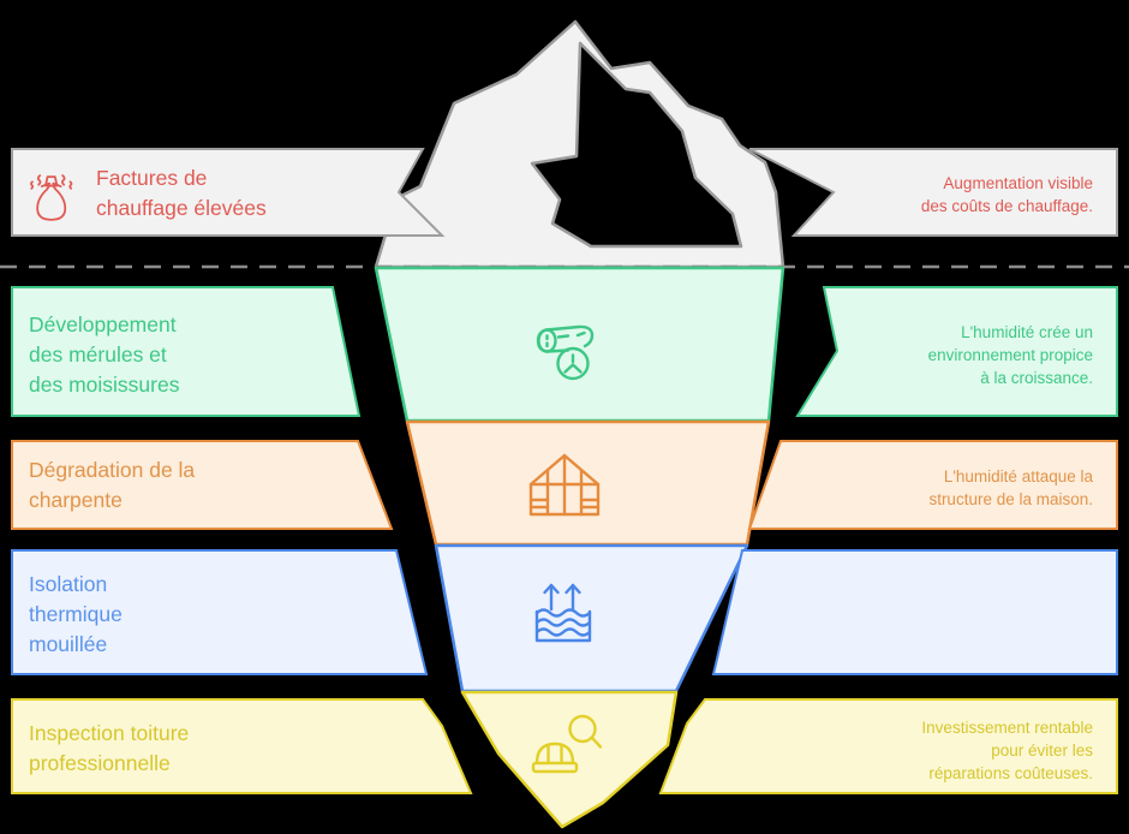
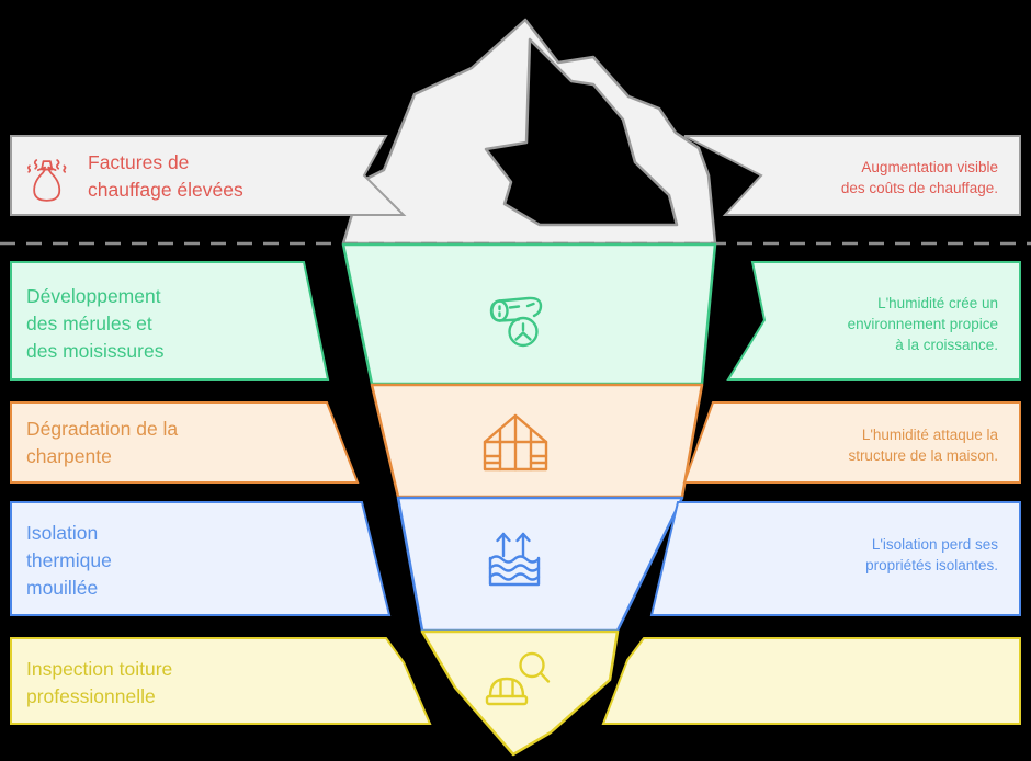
  Factures de
  chauffage élevées
  Augmentation visible
  des coûts de chauffage.
  Développement
  des mérules et
  des moisissures
  L'humidité crée un
  environnement propice
  à la croissance.
  Dégradation de la
  charpente
  L'humidité attaque la
  structure de la maison.
  Isolation
  thermique
  mouillée
+ L'isolation perd ses
+ propriétés isolantes.
  Inspection toiture
  professionnelle
- Investissement rentable
- pour éviter les
- réparations coûteuses.
